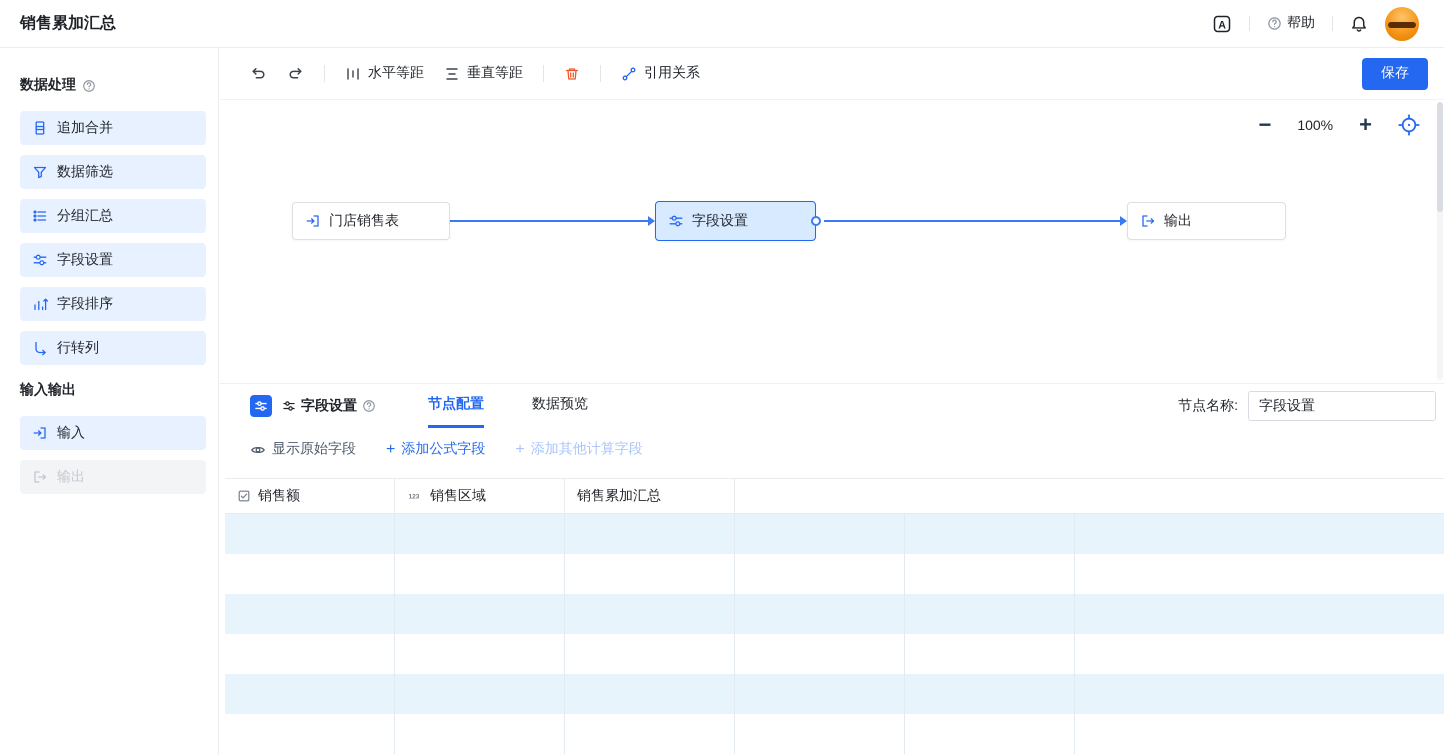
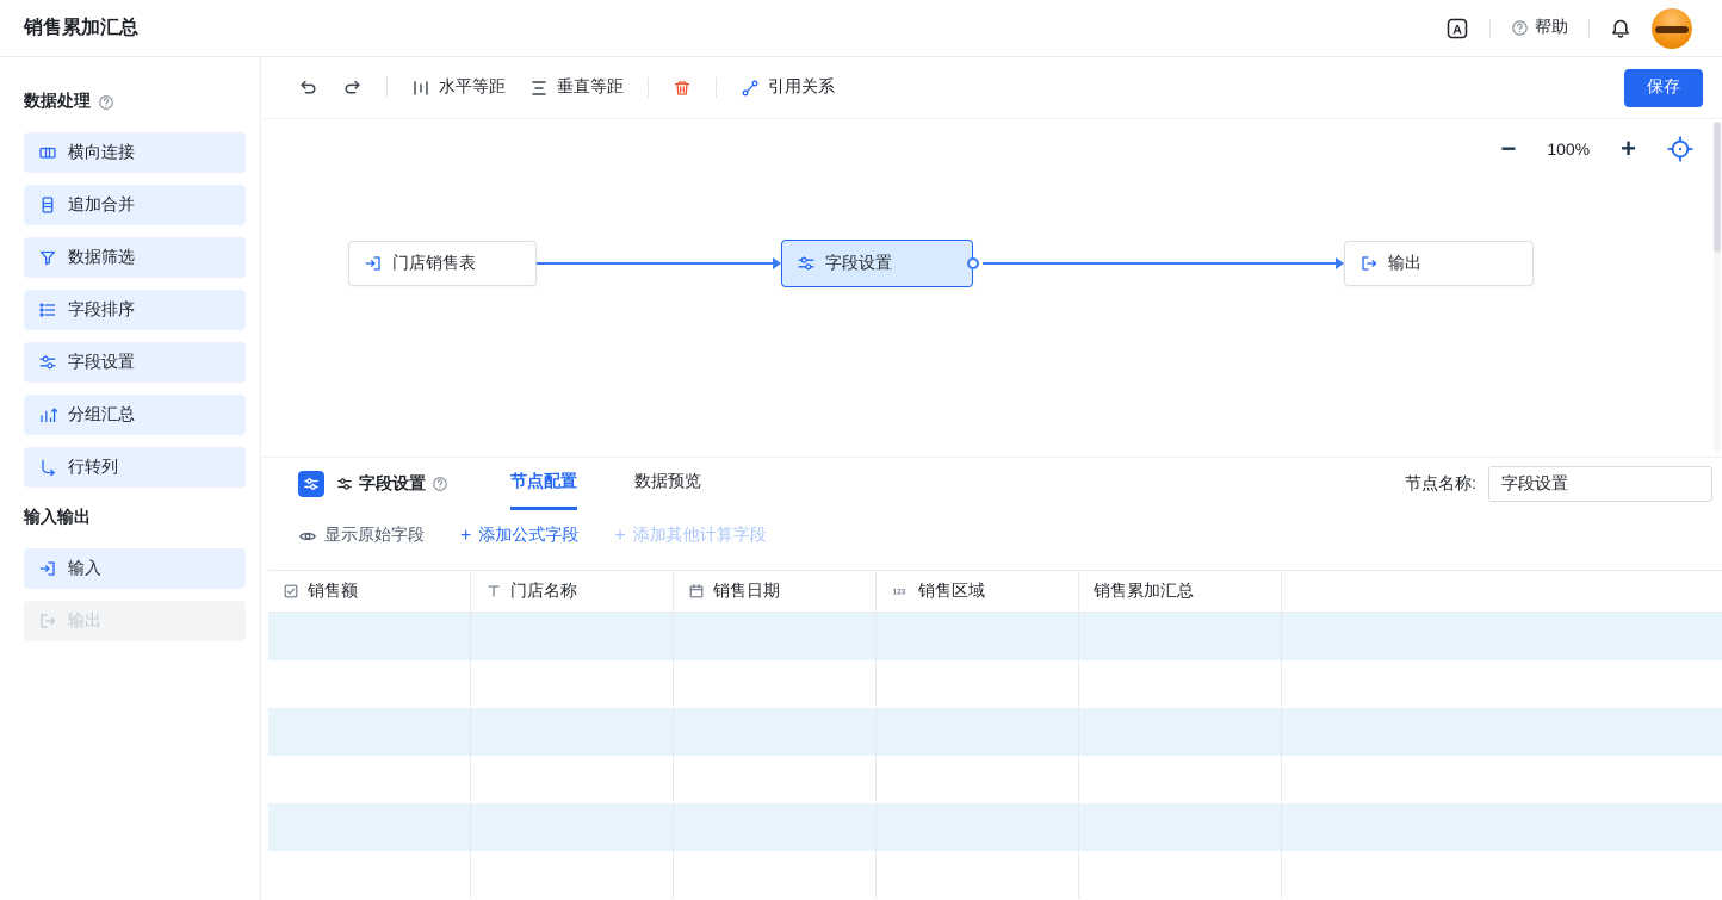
  销售累加汇总
  A
  帮助
  数据处理
+ 横向连接
  追加合并
  数据筛选
- 分组汇总
+ 字段排序
  字段设置
- 字段排序
+ 分组汇总
  行转列
  输入输出
  输入
  输出
  水平等距
  垂直等距
  引用关系
  保存
  −
  100%
  +
  门店销售表
  字段设置
  输出
  字段设置
  节点配置
  数据预览
  节点名称:
  字段设置
  显示原始字段
  +
  添加公式字段
  +
  添加其他计算字段
  销售额
+ 门店名称
+ 销售日期
  销售区域
  销售累加汇总
